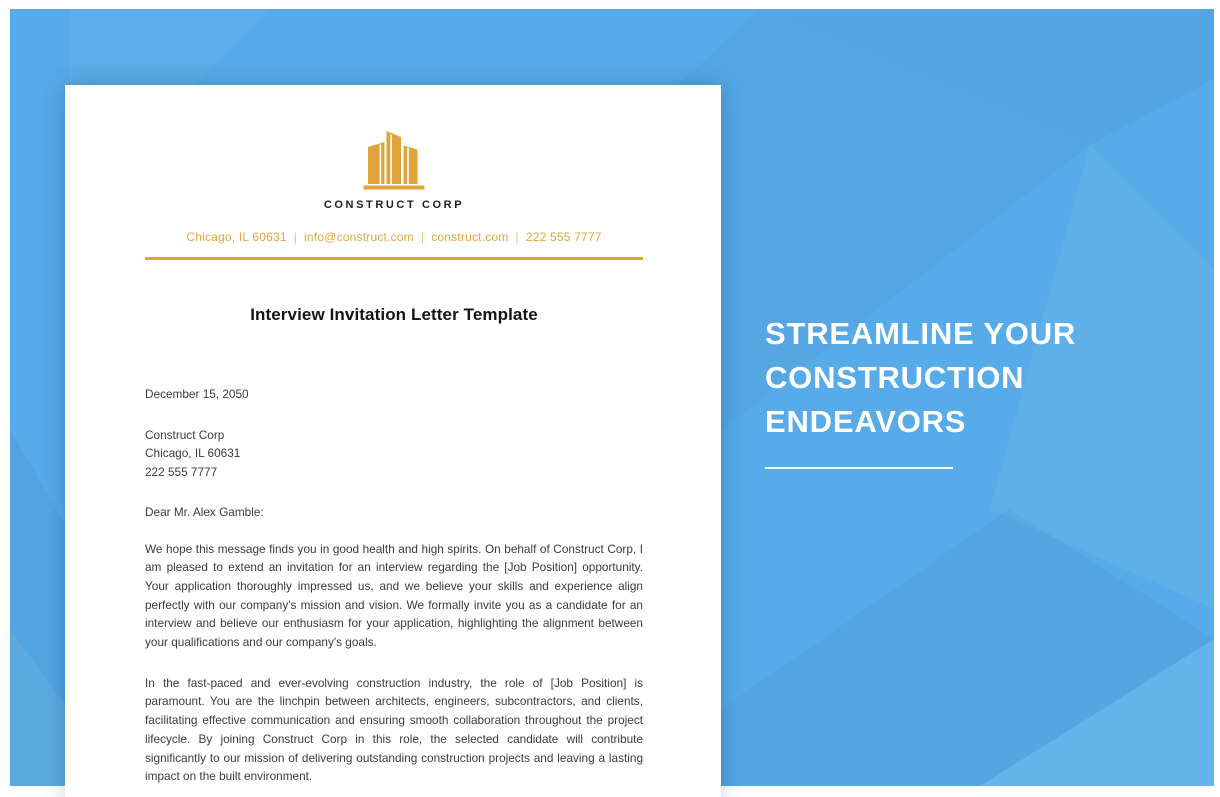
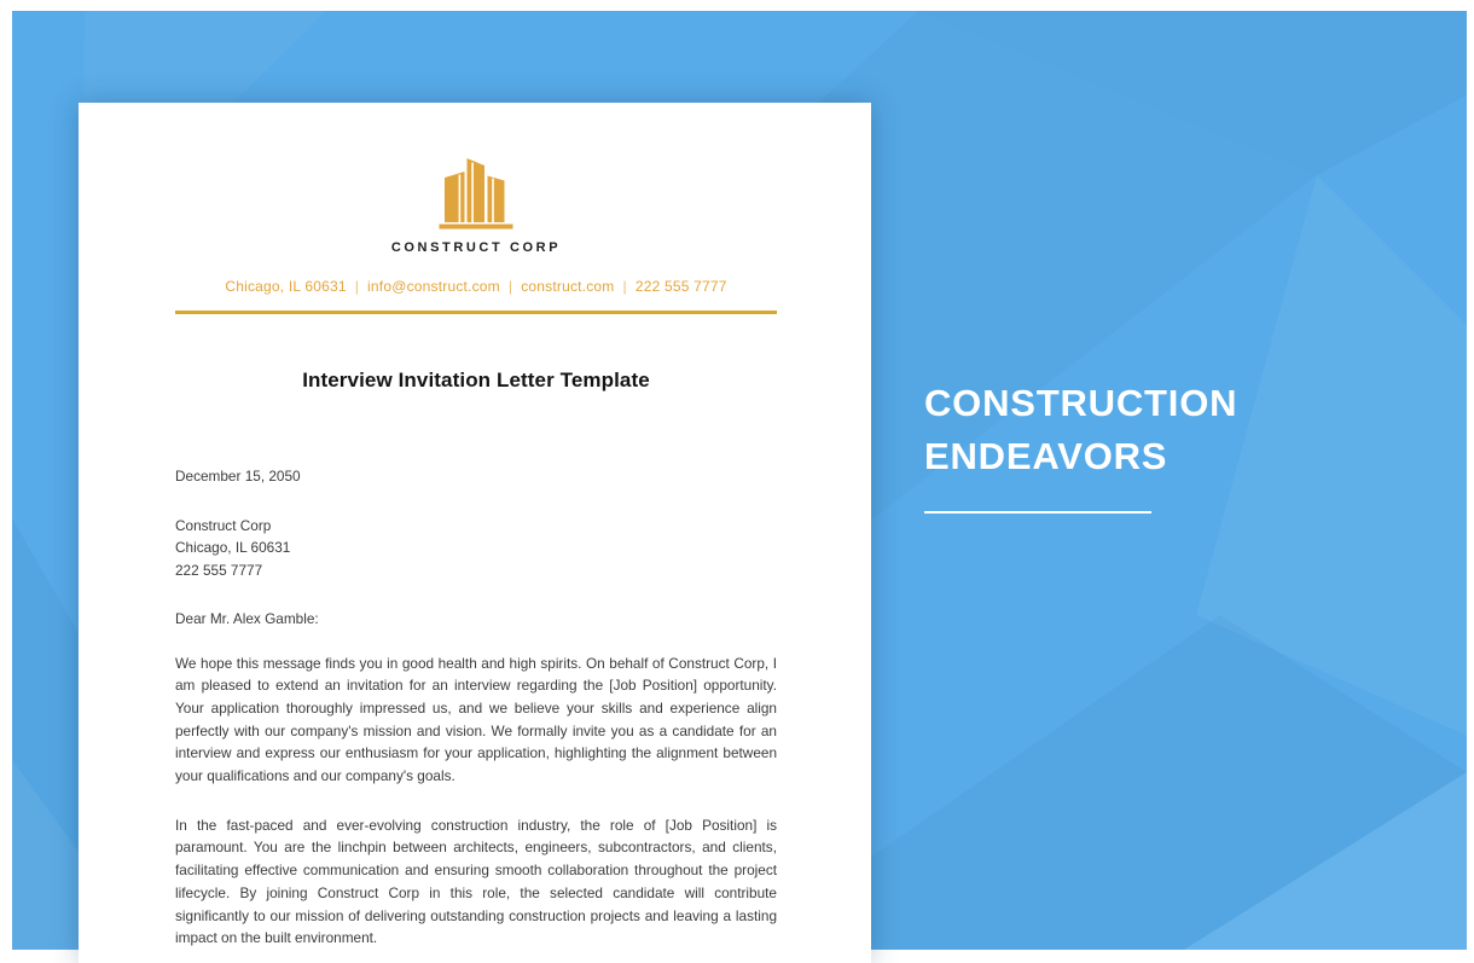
- STREAMLINE YOUR
  CONSTRUCTION
  ENDEAVORS
  CONSTRUCT CORP
  Chicago, IL 60631 | info@construct.com | construct.com | 222 555 7777
  Interview Invitation Letter Template
  December 15, 2050
  Construct Corp
  Chicago, IL 60631
  222 555 7777
  Dear Mr. Alex Gamble:
- We hope this message finds you in good health and high spirits. On behalf of Construct Corp, I am pleased to extend an invitation for an interview regarding the [Job Position] opportunity. Your application thoroughly impressed us, and we believe your skills and experience align perfectly with our company's mission and vision. We formally invite you as a candidate for an interview and believe our enthusiasm for your application, highlighting the alignment between your qualifications and our company's goals.
+ We hope this message finds you in good health and high spirits. On behalf of Construct Corp, I am pleased to extend an invitation for an interview regarding the [Job Position] opportunity. Your application thoroughly impressed us, and we believe your skills and experience align perfectly with our company's mission and vision. We formally invite you as a candidate for an interview and express our enthusiasm for your application, highlighting the alignment between your qualifications and our company's goals.
  In the fast-paced and ever-evolving construction industry, the role of [Job Position] is paramount. You are the linchpin between architects, engineers, subcontractors, and clients, facilitating effective communication and ensuring smooth collaboration throughout the project lifecycle. By joining Construct Corp in this role, the selected candidate will contribute significantly to our mission of delivering outstanding construction projects and leaving a lasting impact on the built environment.
